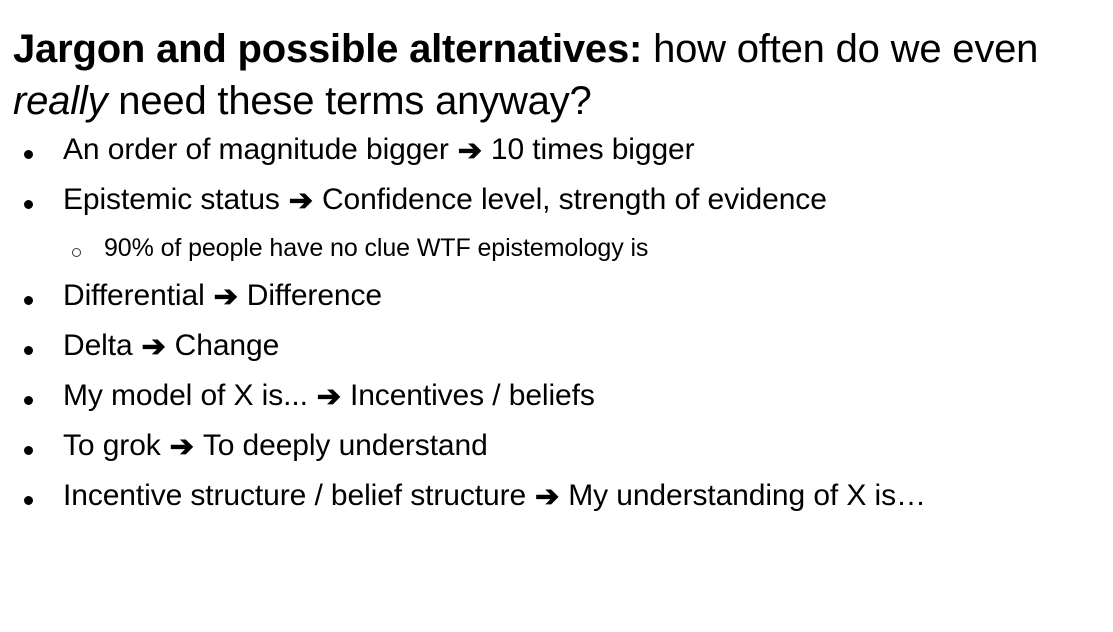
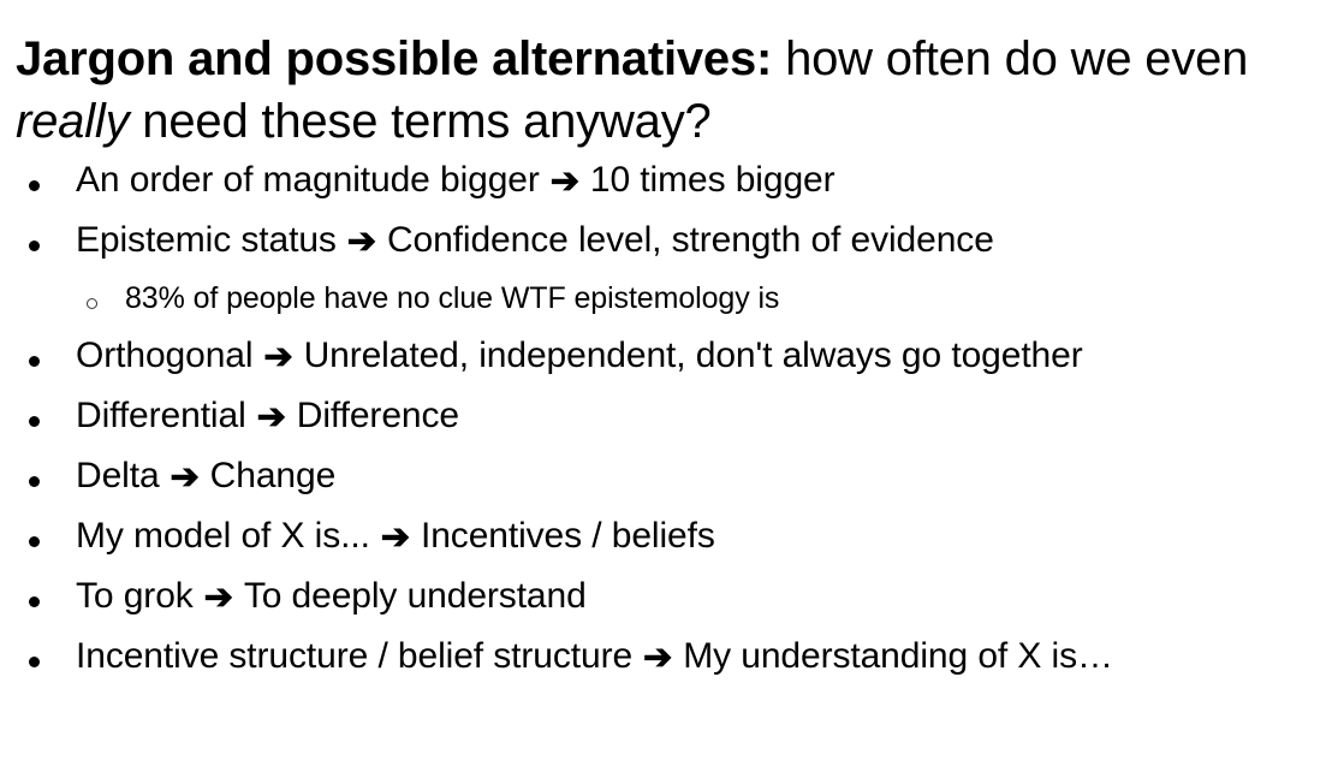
  Jargon and possible alternatives: how often do we even really need these terms anyway?
  An order of magnitude bigger ➔ 10 times bigger
  Epistemic status ➔ Confidence level, strength of evidence
- 90% of people have no clue WTF epistemology is
+ 83% of people have no clue WTF epistemology is
+ Orthogonal ➔ Unrelated, independent, don't always go together
  Differential ➔ Difference
  Delta ➔ Change
  My model of X is... ➔ Incentives / beliefs
  To grok ➔ To deeply understand
  Incentive structure / belief structure ➔ My understanding of X is…
